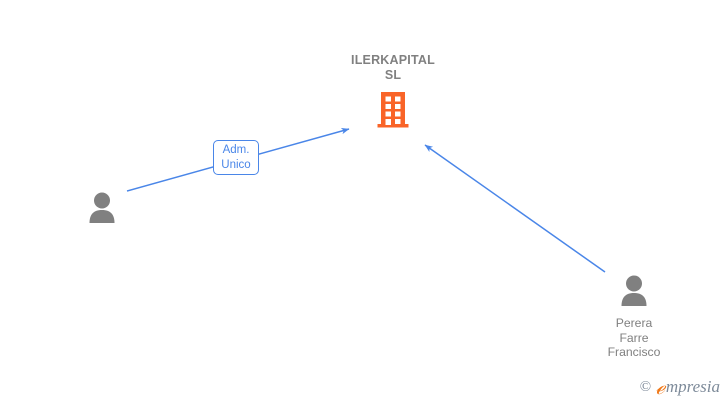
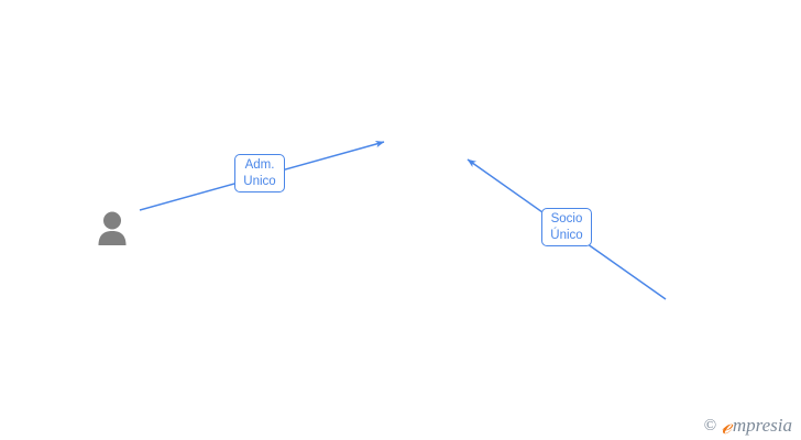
- ILERKAPITAL
- SL
- Perera
- Farre
- Francisco
  Adm.
  Unico
+ Socio
+ Único
  ©
  ℯ
  mpresia
